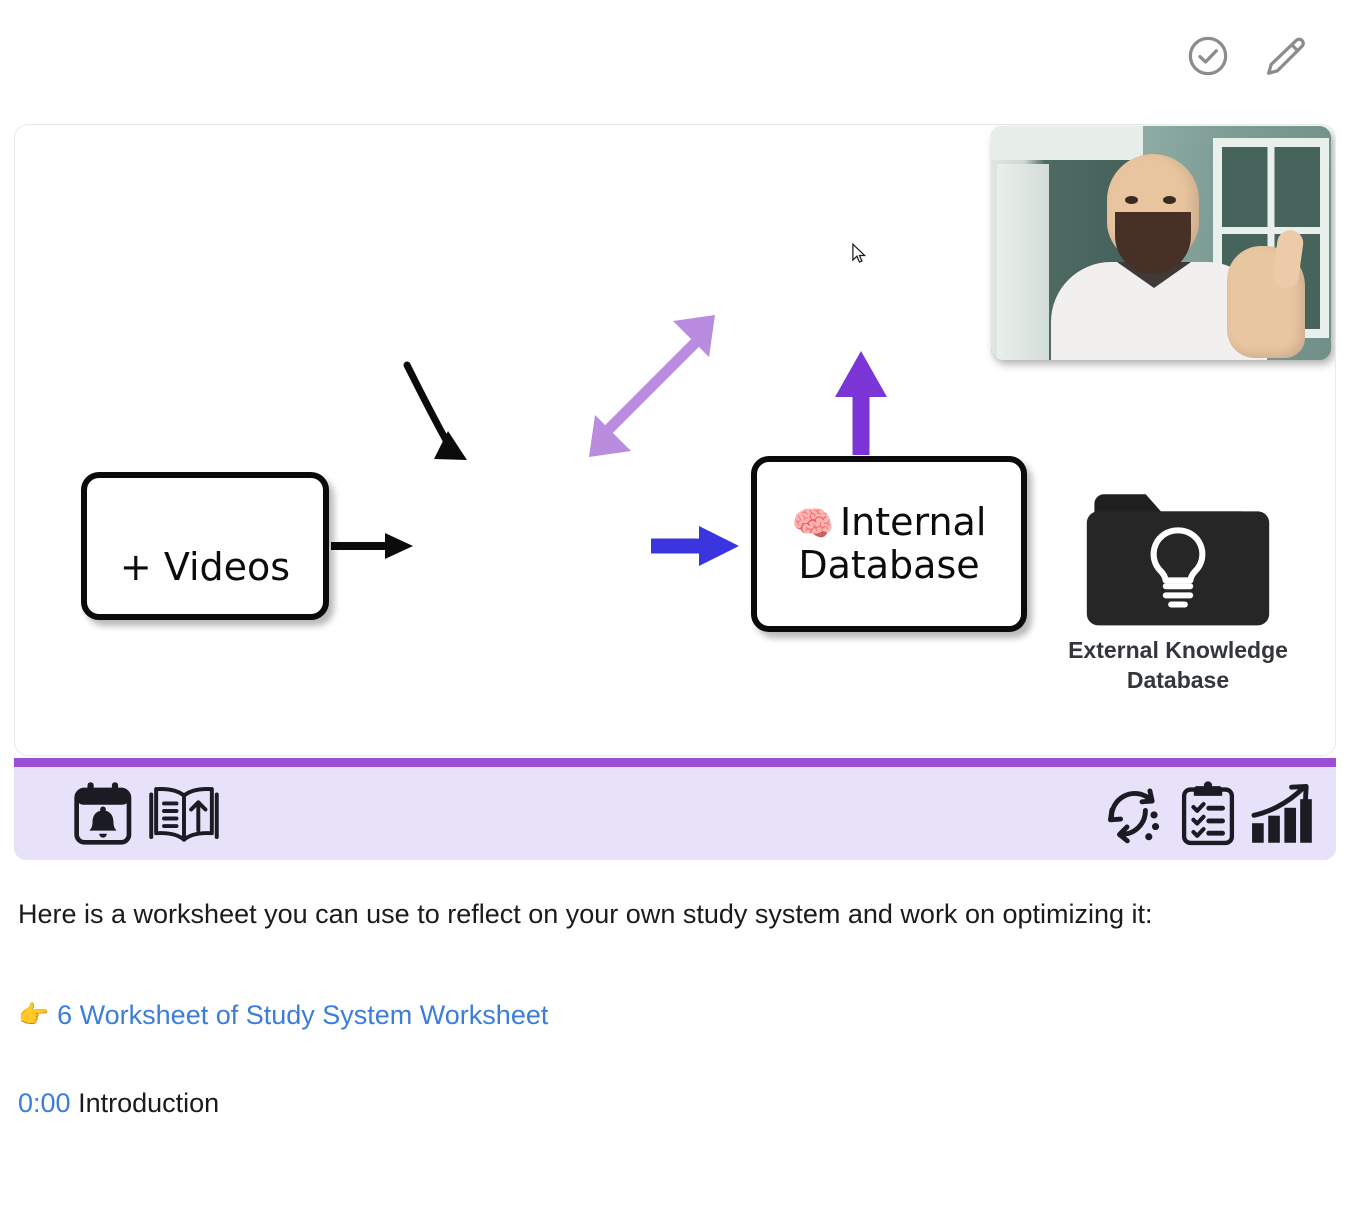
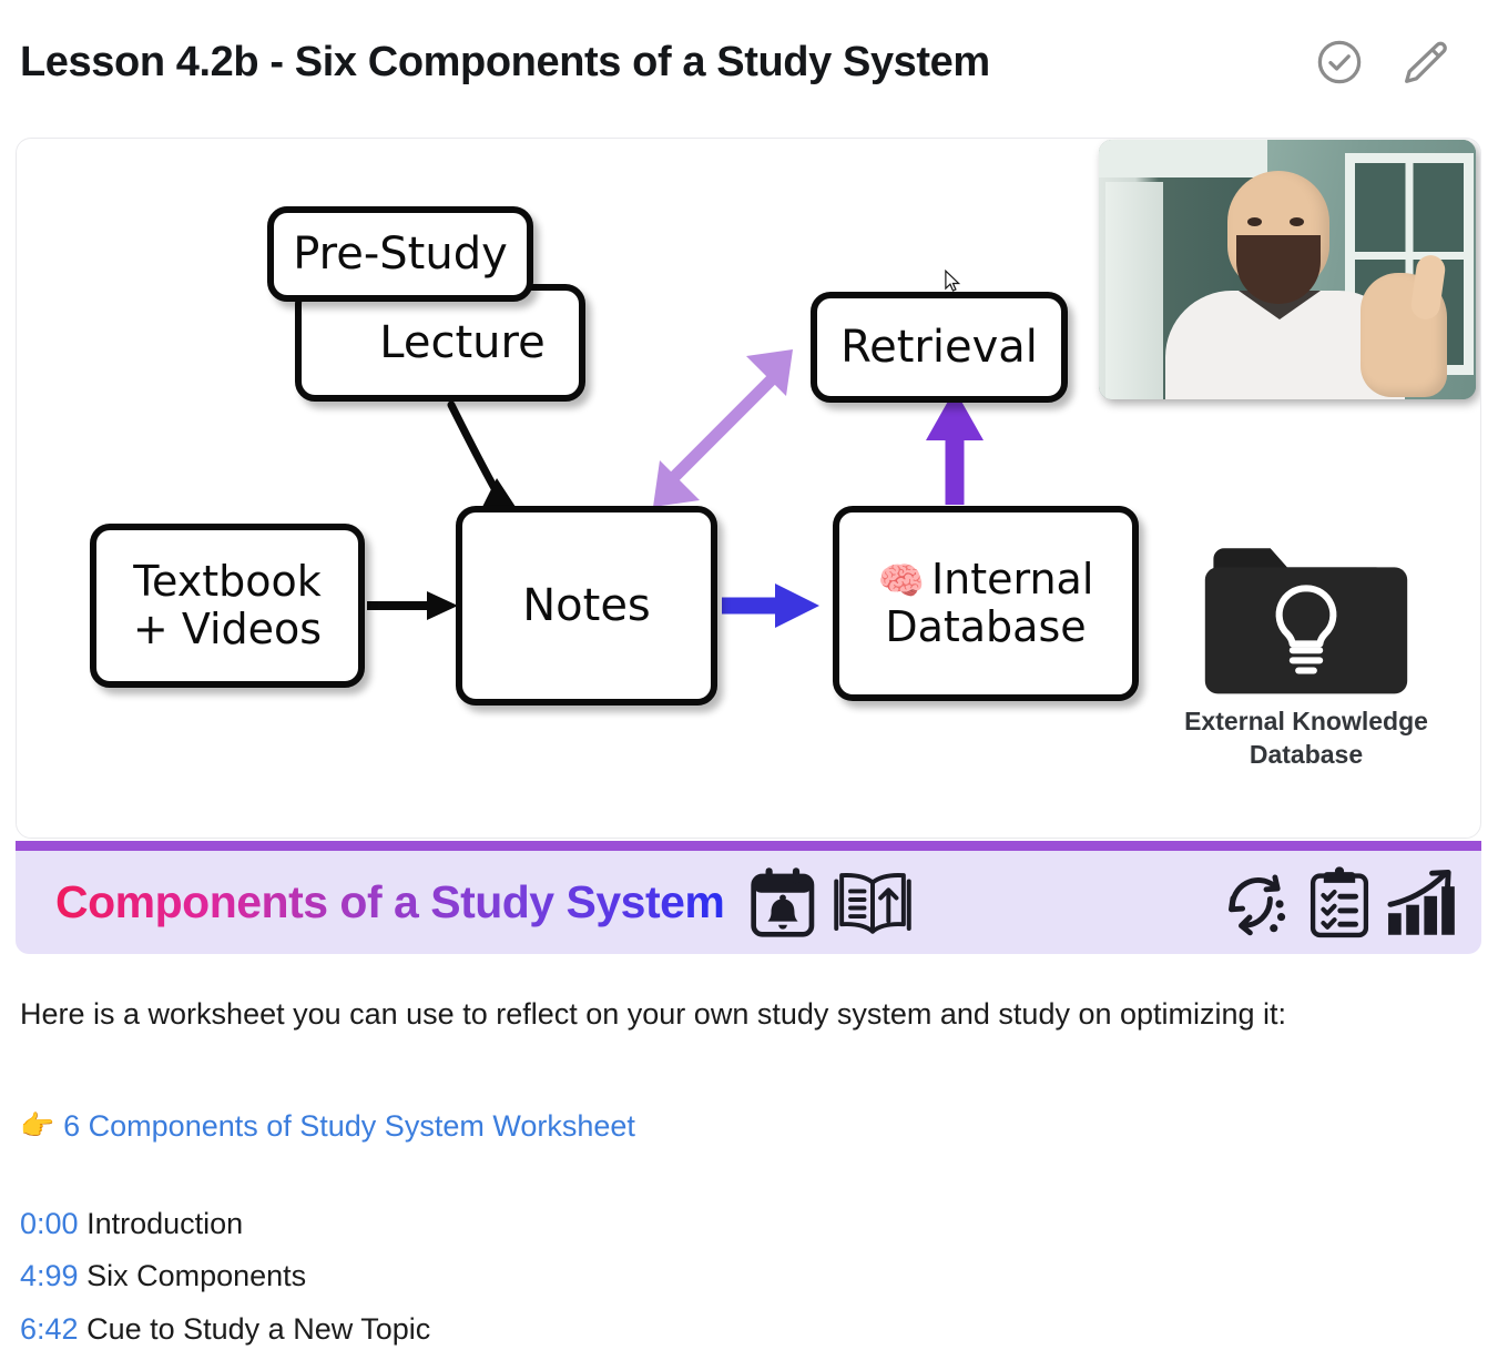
+ Lesson 4.2b - Six Components of a Study System
+ Pre-Study
+ Lecture
+ Textbook
  + Videos
+ Notes
+ Retrieval
  🧠 Internal
  Database
  External Knowledge
  Database
+ Components of a Study System
- Here is a worksheet you can use to reflect on your own study system and work on optimizing it:
+ Here is a worksheet you can use to reflect on your own study system and study on optimizing it:
  👉
- 6 Worksheet of Study System Worksheet
+ 6 Components of Study System Worksheet
  0:00 Introduction
+ 4:99 Six Components
+ 6:42 Cue to Study a New Topic
